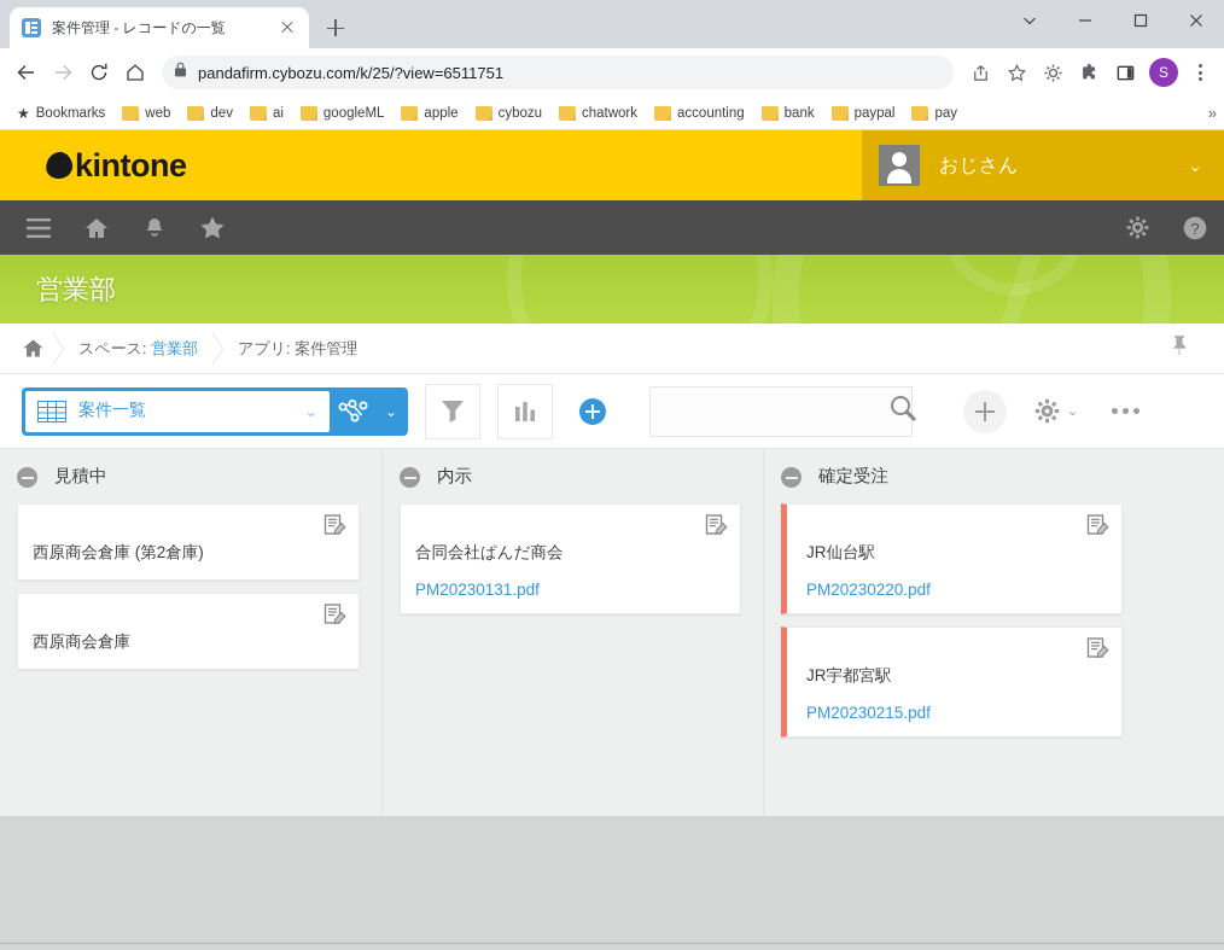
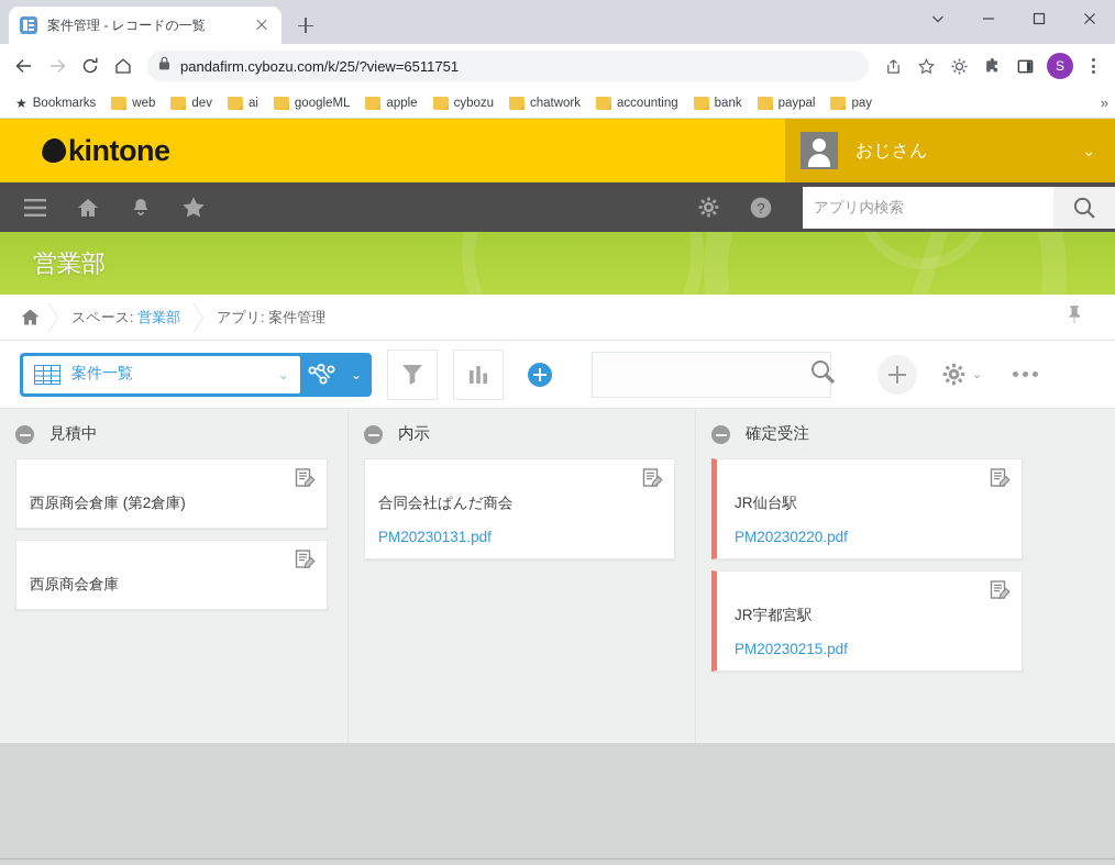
  案件管理 - レコードの一覧
  pandafirm.cybozu.com/k/25/?view=6511751
  S
  ★
  Bookmarks
  web
  dev
  ai
  googleML
  apple
  cybozu
  chatwork
  accounting
  bank
  paypal
  pay
  »
  kintone
  おじさん
  ⌄
  ?
+ アプリ内検索
  営業部
  スペース: 営業部
  アプリ: 案件管理
  案件一覧
  ⌄
  ⌄
  ⌄
  見積中
  西原商会倉庫 (第2倉庫)
  西原商会倉庫
  内示
  合同会社ぱんだ商会
  PM20230131.pdf
  確定受注
  JR仙台駅
  PM20230220.pdf
  JR宇都宮駅
  PM20230215.pdf
